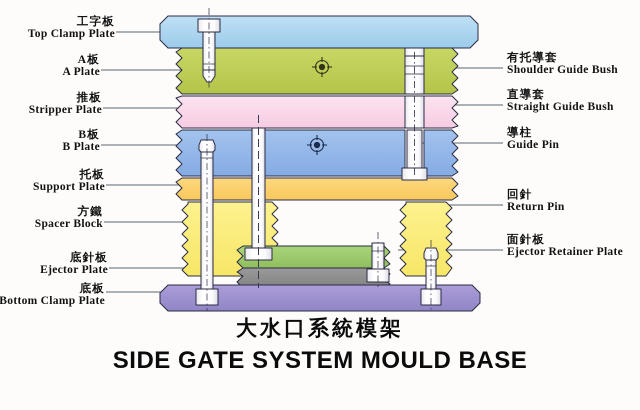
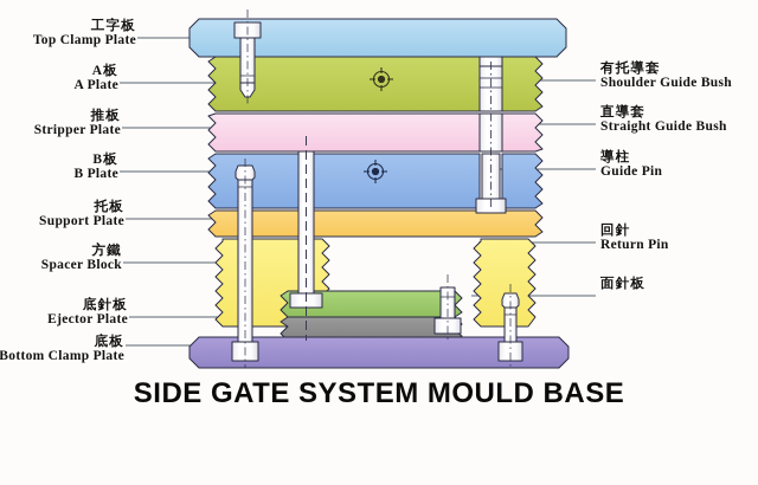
  工字板
  Top Clamp Plate
  A板
  A Plate
  推板
  Stripper Plate
  B板
  B Plate
  托板
  Support Plate
  方鐵
  Spacer Block
  底針板
  Ejector Plate
  底板
  Bottom Clamp Plate
  有托導套
  Shoulder Guide Bush
  直導套
  Straight Guide Bush
  導柱
  Guide Pin
  回針
  Return Pin
  面針板
- Ejector Retainer Plate
- 大水口系統模架
  SIDE GATE SYSTEM MOULD BASE
